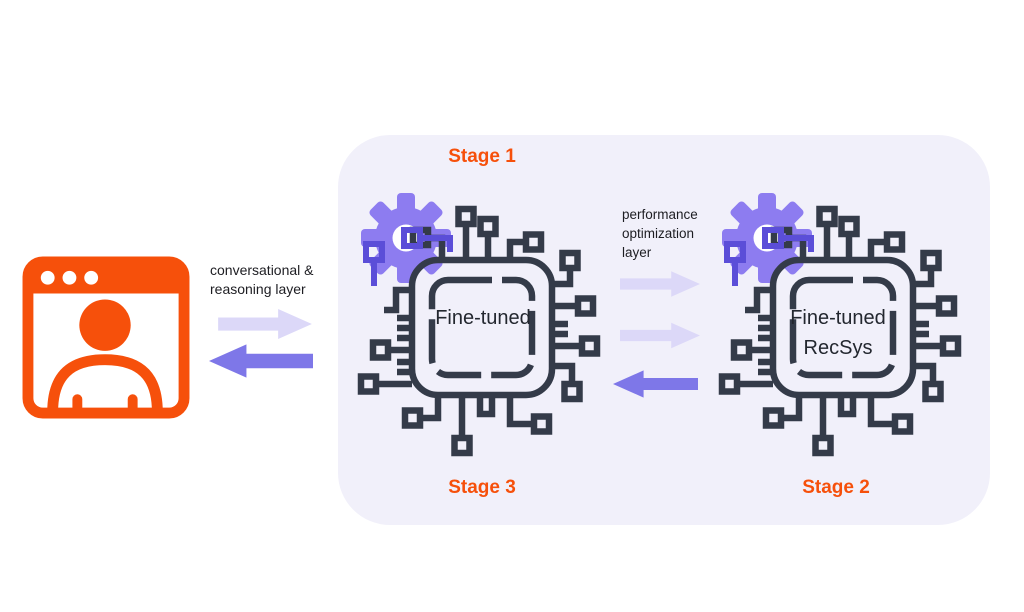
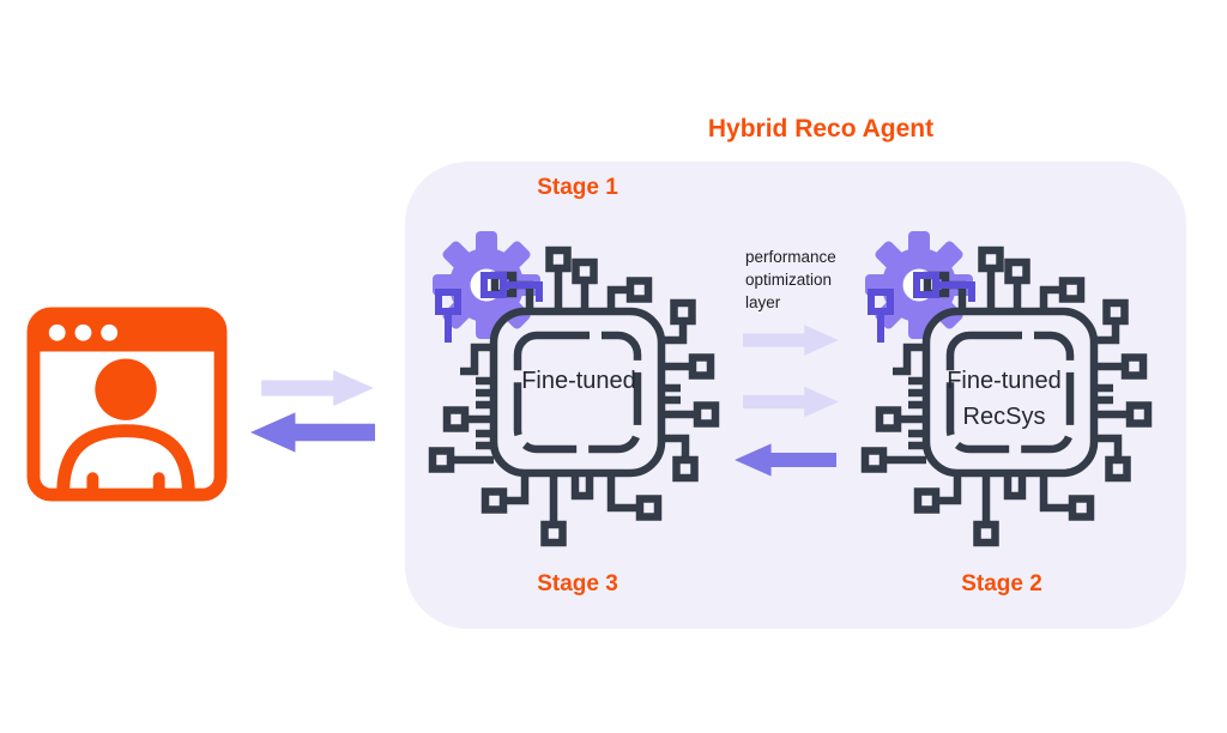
+ Hybrid Reco Agent
  Stage 1
  Stage 3
  Stage 2
- conversational &
- reasoning layer
  performance
  optimization
  layer
  Fine-tuned
  Fine-tuned
  RecSys
